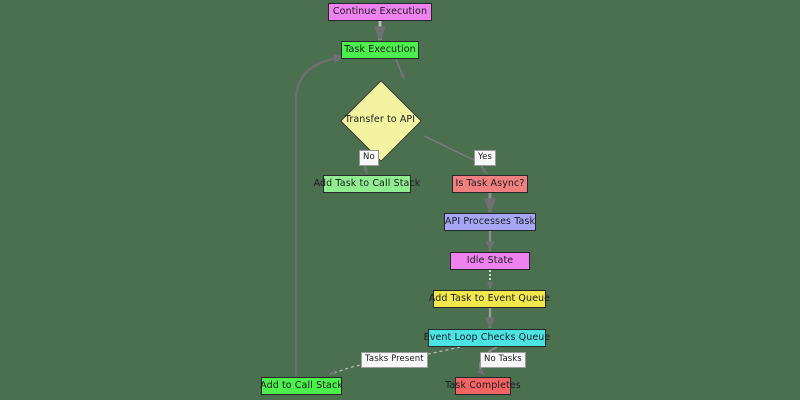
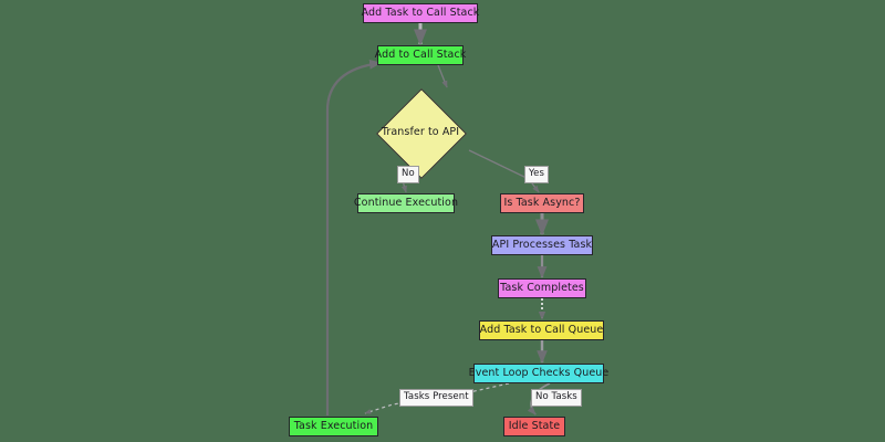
- Continue Execution
+ Add Task to Call Stack
- Task Execution
+ Add to Call Stack
  Transfer to API
- Add Task to Call Stack
+ Continue Execution
  Is Task Async?
  API Processes Task
- Idle State
+ Task Completes
- Add Task to Event Queue
+ Add Task to Call Queue
  Event Loop Checks Queue
- Add to Call Stack
+ Task Execution
- Task Completes
+ Idle State
  No
  Yes
  Tasks Present
  No Tasks
